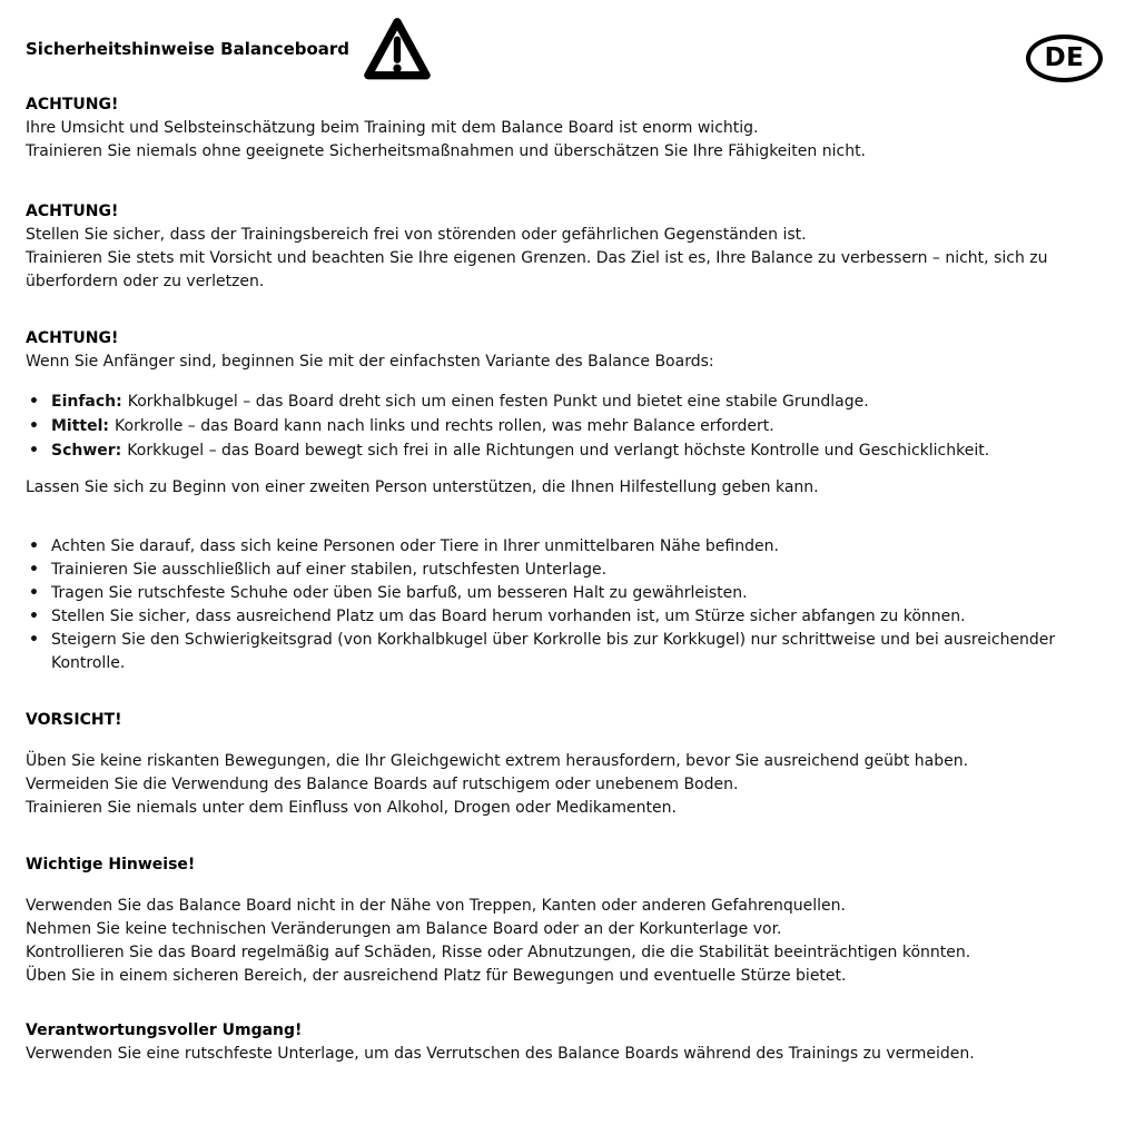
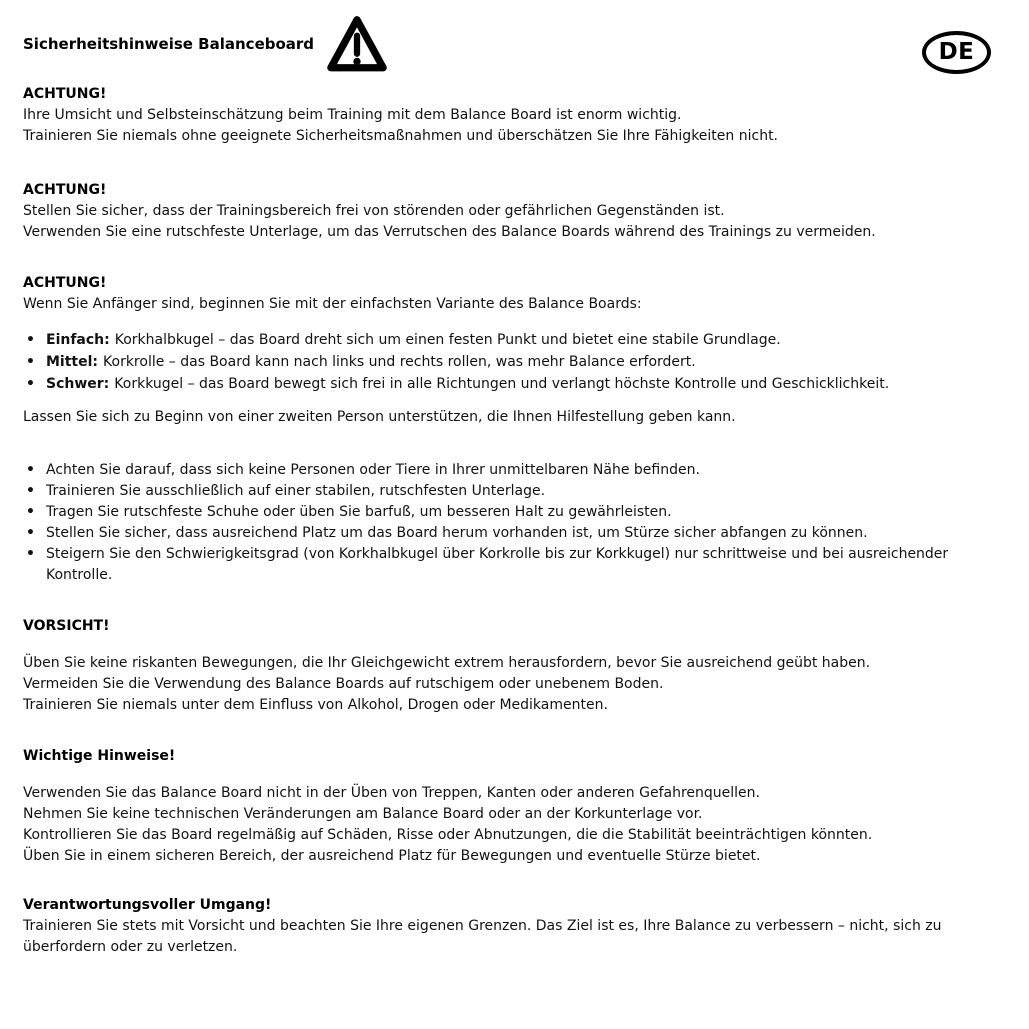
  Sicherheitshinweise Balanceboard
  DE
  ACHTUNG!
  Ihre Umsicht und Selbsteinschätzung beim Training mit dem Balance Board ist enorm wichtig.
  Trainieren Sie niemals ohne geeignete Sicherheitsmaßnahmen und überschätzen Sie Ihre Fähigkeiten nicht.
  ACHTUNG!
  Stellen Sie sicher, dass der Trainingsbereich frei von störenden oder gefährlichen Gegenständen ist.
- Trainieren Sie stets mit Vorsicht und beachten Sie Ihre eigenen Grenzen. Das Ziel ist es, Ihre Balance zu verbessern – nicht, sich zu überfordern oder zu verletzen.
+ Verwenden Sie eine rutschfeste Unterlage, um das Verrutschen des Balance Boards während des Trainings zu vermeiden.
  ACHTUNG!
  Wenn Sie Anfänger sind, beginnen Sie mit der einfachsten Variante des Balance Boards:
  Einfach: Korkhalbkugel – das Board dreht sich um einen festen Punkt und bietet eine stabile Grundlage.
  Mittel: Korkrolle – das Board kann nach links und rechts rollen, was mehr Balance erfordert.
  Schwer: Korkkugel – das Board bewegt sich frei in alle Richtungen und verlangt höchste Kontrolle und Geschicklichkeit.
  Lassen Sie sich zu Beginn von einer zweiten Person unterstützen, die Ihnen Hilfestellung geben kann.
  Achten Sie darauf, dass sich keine Personen oder Tiere in Ihrer unmittelbaren Nähe befinden.
  Trainieren Sie ausschließlich auf einer stabilen, rutschfesten Unterlage.
  Tragen Sie rutschfeste Schuhe oder üben Sie barfuß, um besseren Halt zu gewährleisten.
  Stellen Sie sicher, dass ausreichend Platz um das Board herum vorhanden ist, um Stürze sicher abfangen zu können.
  Steigern Sie den Schwierigkeitsgrad (von Korkhalbkugel über Korkrolle bis zur Korkkugel) nur schrittweise und bei aus­reichender Kontrolle.
  VORSICHT!
  Üben Sie keine riskanten Bewegungen, die Ihr Gleichgewicht extrem herausfordern, bevor Sie ausreichend geübt haben.
  Vermeiden Sie die Verwendung des Balance Boards auf rutschigem oder unebenem Boden.
  Trainieren Sie niemals unter dem Einfluss von Alkohol, Drogen oder Medikamenten.
  Wichtige Hinweise!
- Verwenden Sie das Balance Board nicht in der Nähe von Treppen, Kanten oder anderen Gefahrenquellen.
+ Verwenden Sie das Balance Board nicht in der Üben von Treppen, Kanten oder anderen Gefahrenquellen.
  Nehmen Sie keine technischen Veränderungen am Balance Board oder an der Korkunterlage vor.
  Kontrollieren Sie das Board regelmäßig auf Schäden, Risse oder Abnutzungen, die die Stabilität beeinträchtigen könnten.
  Üben Sie in einem sicheren Bereich, der ausreichend Platz für Bewegungen und eventuelle Stürze bietet.
  Verantwortungsvoller Umgang!
- Verwenden Sie eine rutschfeste Unterlage, um das Verrutschen des Balance Boards während des Trainings zu vermeiden.
+ Trainieren Sie stets mit Vorsicht und beachten Sie Ihre eigenen Grenzen. Das Ziel ist es, Ihre Balance zu verbessern – nicht, sich zu überfordern oder zu verletzen.
